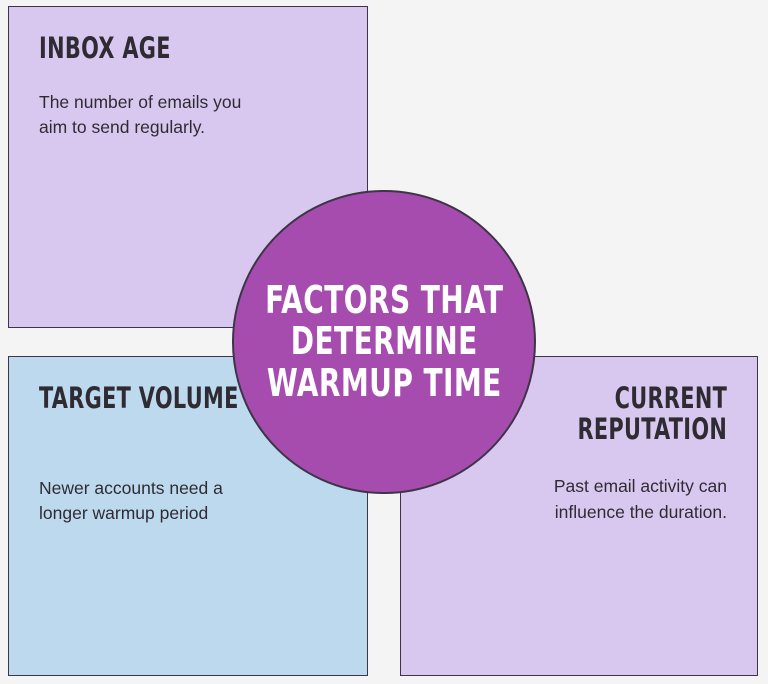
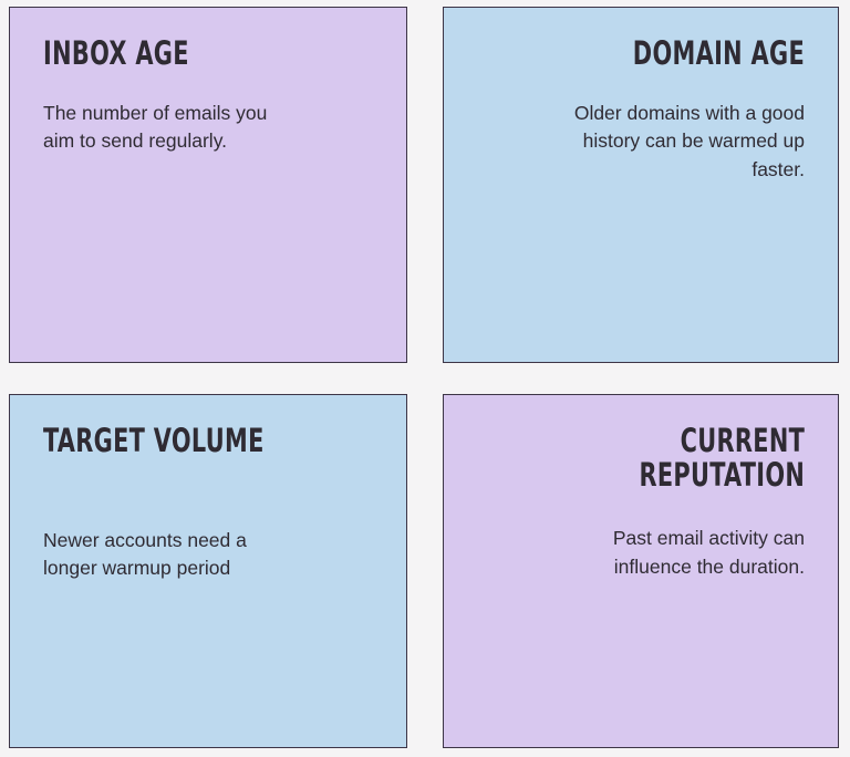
  INBOX AGE
  The number of emails you
  aim to send regularly.
+ DOMAIN AGE
+ Older domains with a good
+ history can be warmed up
+ faster.
  TARGET VOLUME
  Newer accounts need a
  longer warmup period
  CURRENT
  REPUTATION
  Past email activity can
  influence the duration.
- FACTORS THAT
- DETERMINE
- WARMUP TIME
